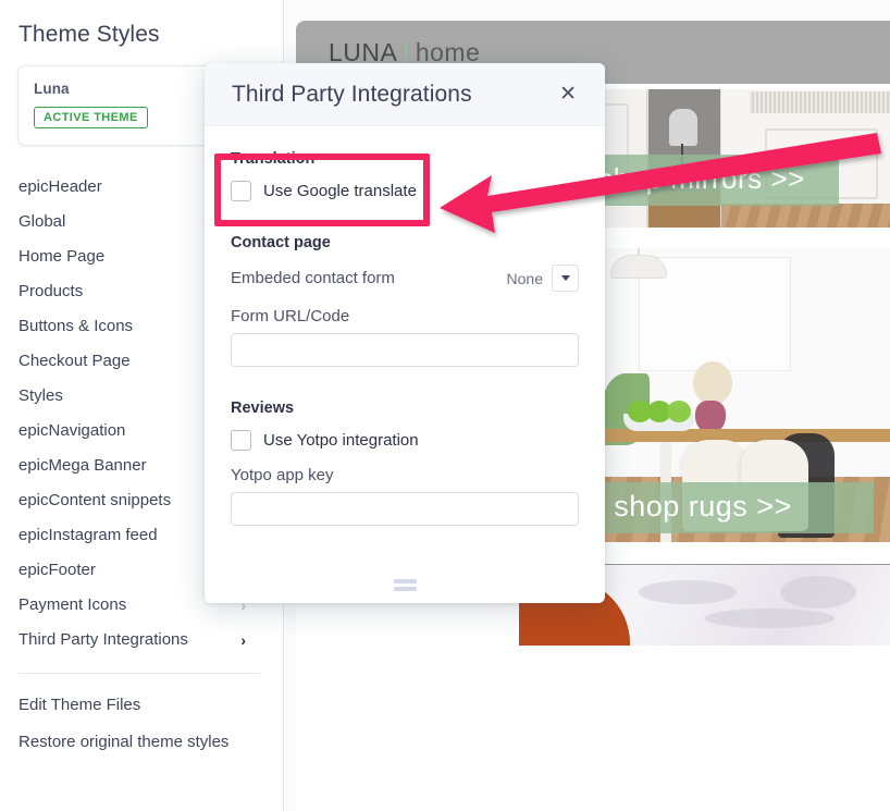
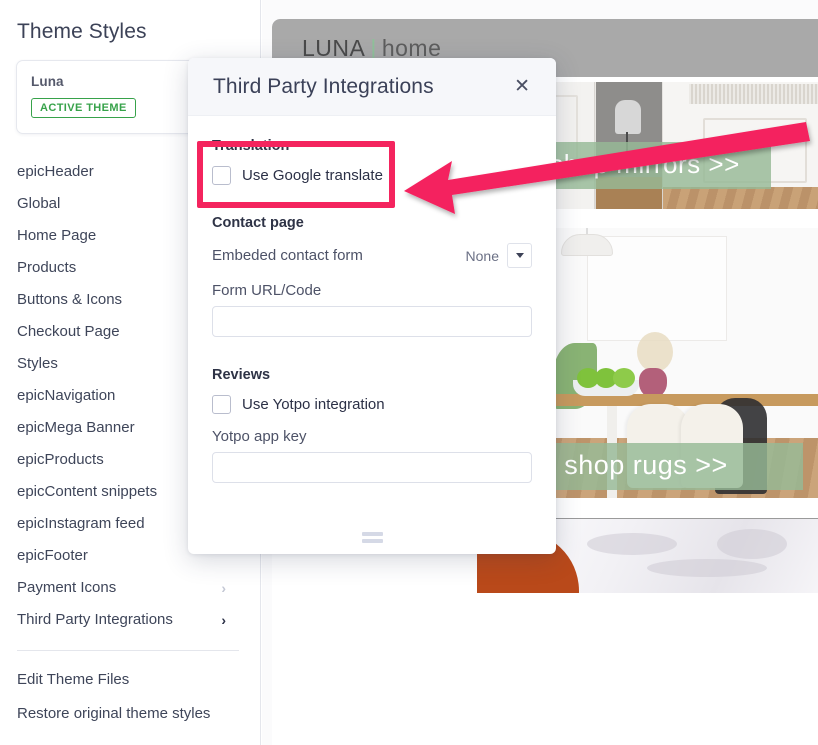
  Theme Styles
  Luna
  ACTIVE THEME
  epicHeader
  Global
  Home Page
  Products
  Buttons & Icons
  Checkout Page
  Styles
  epicNavigation
  epicMega Banner
+ epicProducts
  epicContent snippets
  epicInstagram feed
  epicFooter
  Payment Icons
  ›
  Third Party Integrations
  ›
  Edit Theme Files
  Restore original theme styles
  LUNA | home
  shop rugs >>
  Third Party Integrations
  ✕
  Translation
  Use Google translate
  Contact page
  Embeded contact form
  None
  Form URL/Code
  Reviews
  Use Yotpo integration
  Yotpo app key
